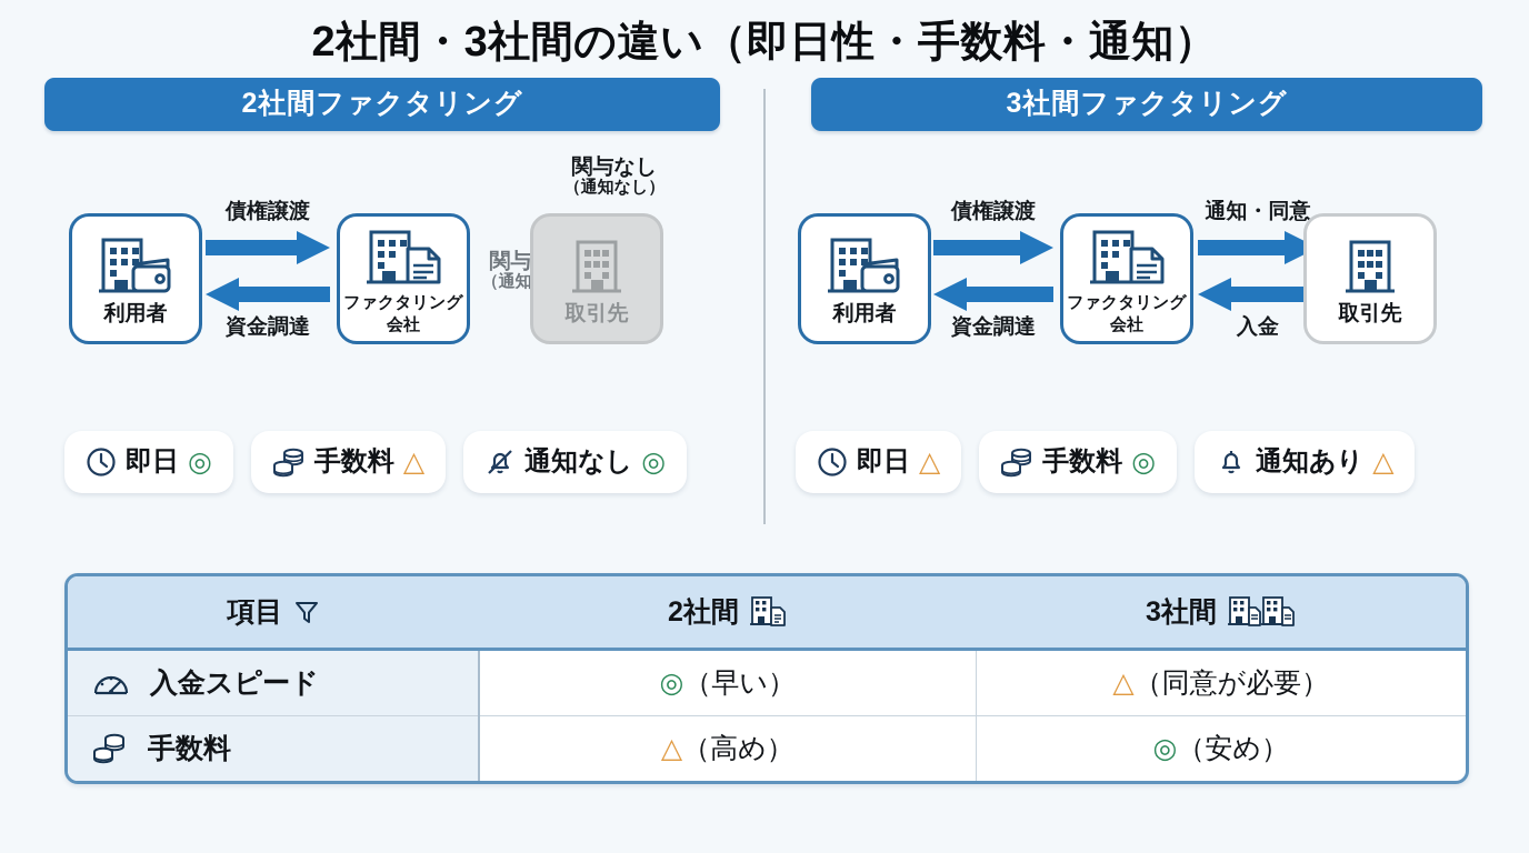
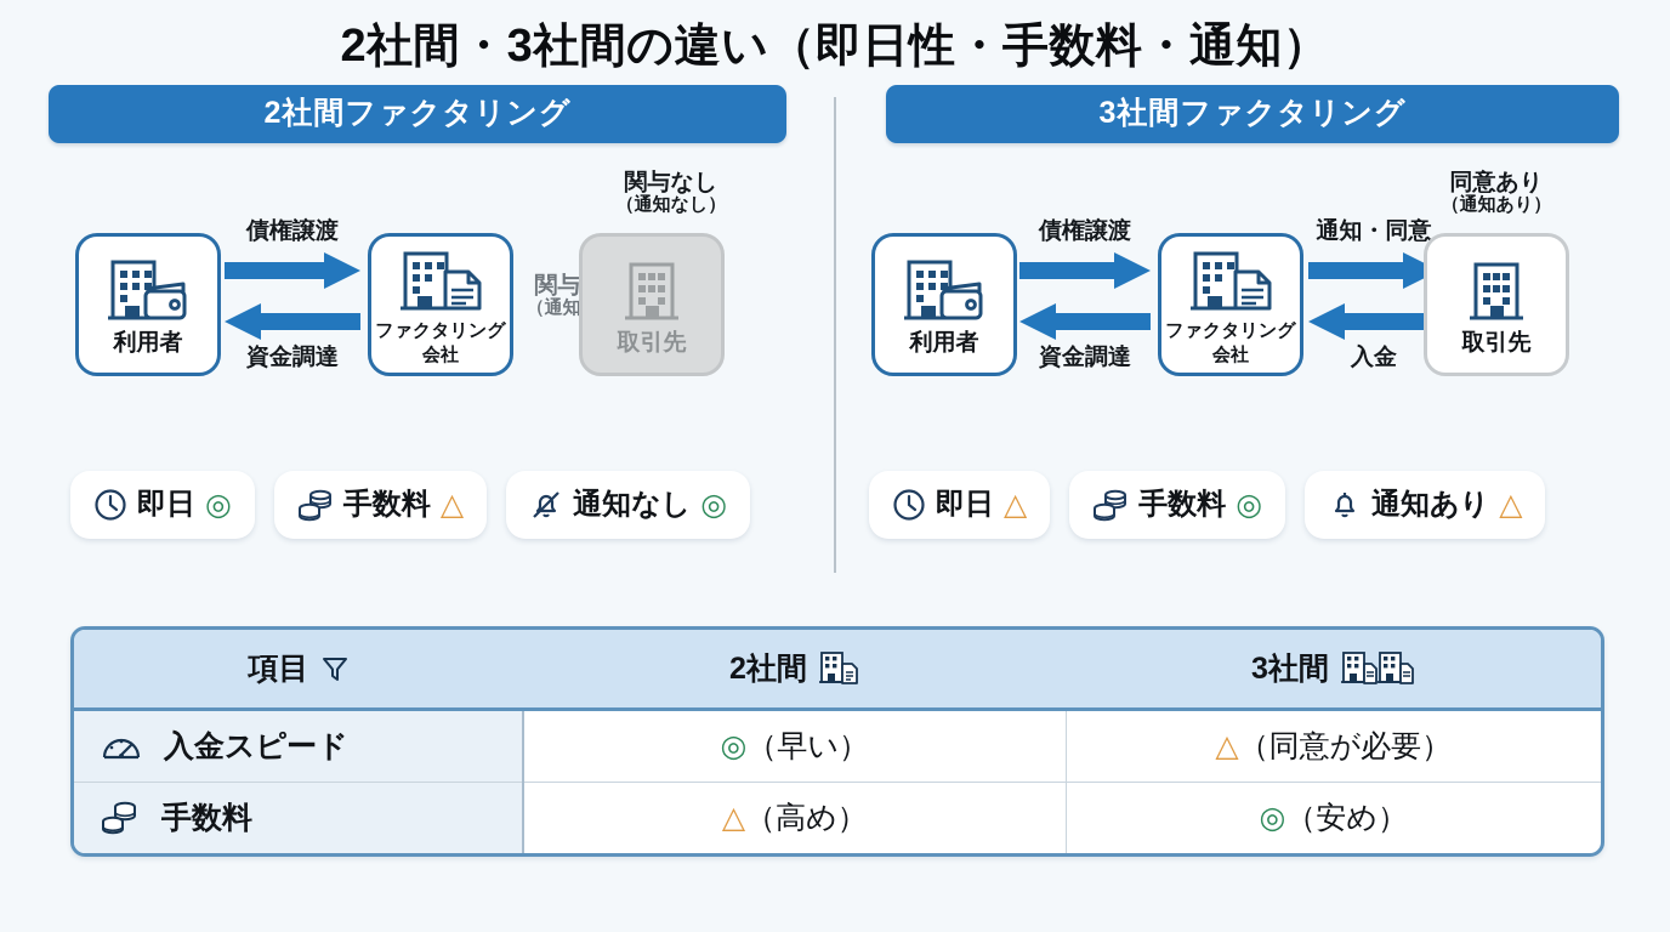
  2社間・3社間の違い（即日性・手数料・通知）
  2社間ファクタリング
  利用者
  債権譲渡
  資金調達
  ファクタリング
  会社
  関与なし
  （通知なし）
  取引先
  即日
  ◎
  手数料
  △
  通知なし
  ◎
  3社間ファクタリング
  利用者
  債権譲渡
  資金調達
  ファクタリング
  会社
  通知・同意
  入金
+ 同意あり
+ （通知あり）
  取引先
  即日
  △
  手数料
  ◎
  通知あり
  △
  項目	2社間	3社間
  入金スピード	◎（早い）	△（同意が必要）
  手数料	△（高め）	◎（安め）
